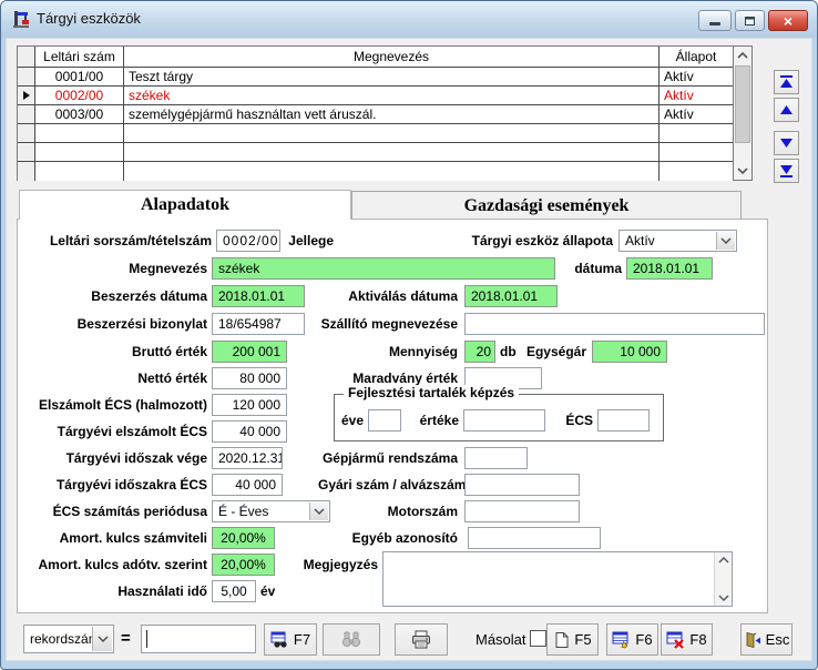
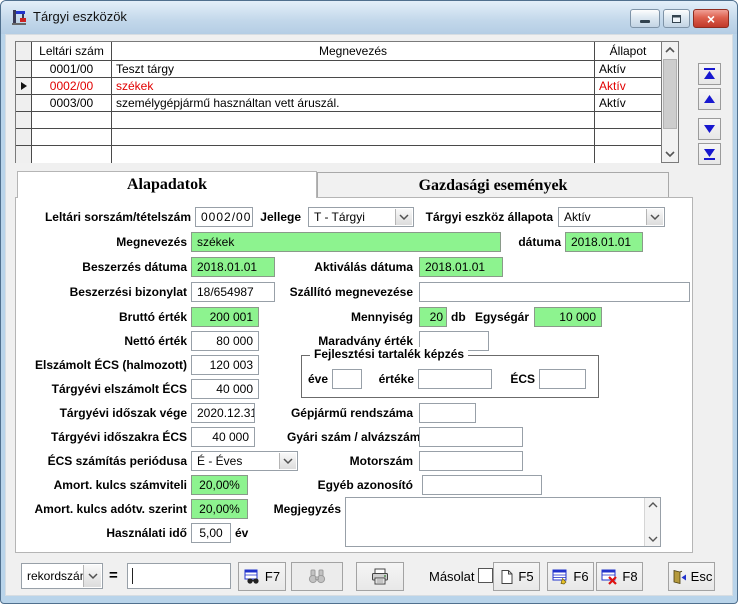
  Tárgyi eszközök
  ×
  Leltári szám
  Megnevezés
  Állapot
  0001/00
  Teszt tárgy
  Aktív
  0002/00
  székek
  Aktív
  0003/00
  személygépjármű használtan vett áruszál.
  Aktív
  Alapadatok
  Gazdasági események
  Leltári sorszám/tételszám
  0002/00
  Jellege
+ T - Tárgyi
  Tárgyi eszköz állapota
  Aktív
  Megnevezés
  székek
  dátuma
  2018.01.01
  Beszerzés dátuma
  2018.01.01
  Aktiválás dátuma
  2018.01.01
  Beszerzési bizonylat
  18/654987
  Szállító megnevezése
  Bruttó érték
  200 001
  Mennyiség
  20
  db
  Egységár
  10 000
  Nettó érték
  80 000
  Maradvány érték
  Elszámolt ÉCS (halmozott)
- 120 000
+ 120 003
  Fejlesztési tartalék képzés
  éve
  értéke
  ÉCS
  Tárgyévi elszámolt ÉCS
  40 000
  Tárgyévi időszak vége
  2020.12.31
  Gépjármű rendszáma
  Tárgyévi időszakra ÉCS
  40 000
  Gyári szám / alvázszám
  ÉCS számítás periódusa
  É - Éves
  Motorszám
  Amort. kulcs számviteli
  20,00%
  Egyéb azonosító
  Amort. kulcs adótv. szerint
  20,00%
  Megjegyzés
  Használati idő
  5,00
  év
  rekordszá
  =
  F7
  Másolat
  F5
  F6
  F8
  Esc
